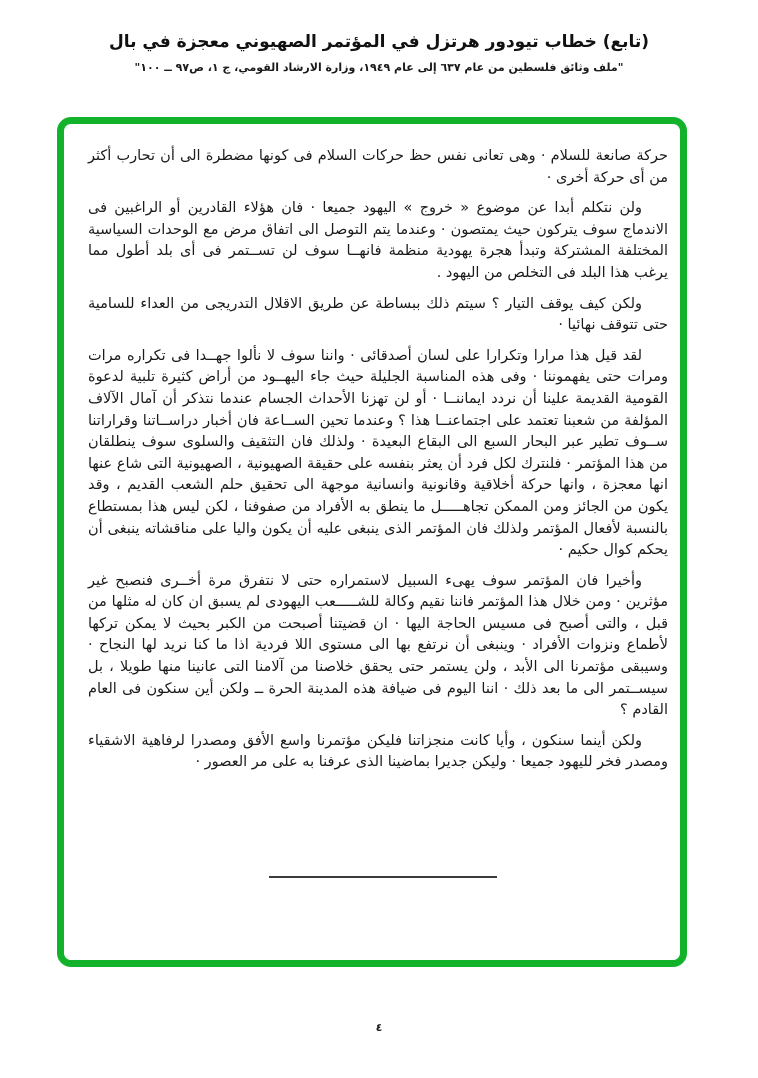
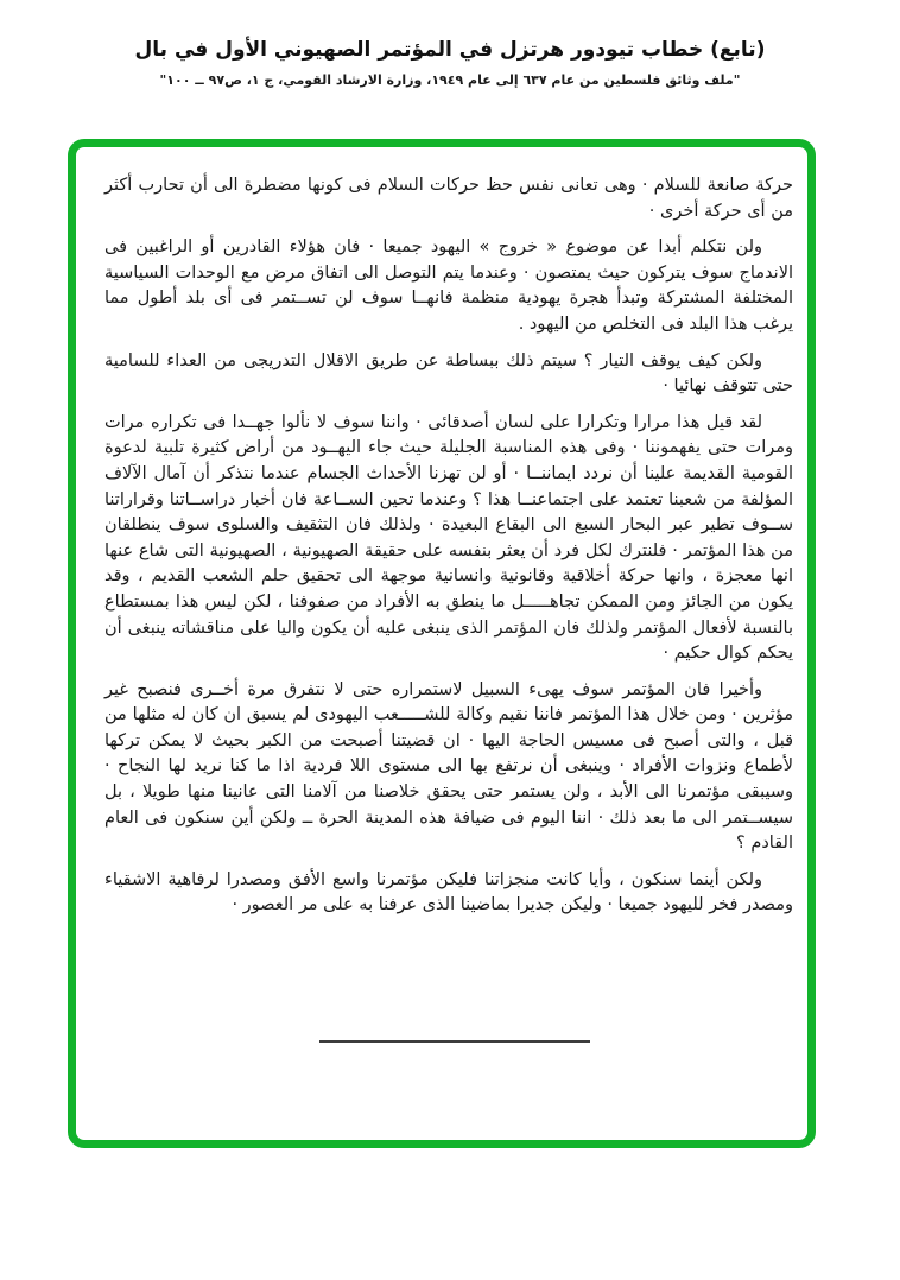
- (تابع) خطاب تيودور هرتزل في المؤتمر الصهيوني معجزة في بال
+ (تابع) خطاب تيودور هرتزل في المؤتمر الصهيوني الأول في بال
  "ملف وثائق فلسطين من عام ٦٣٧ إلى عام ١٩٤٩، وزارة الارشاد القومي، ج ١، ص٩٧ ــ ١٠٠"
  حركة صانعة للسلام · وهى تعانى نفس حظ حركات السلام فى كونها مضطرة الى أن تحارب أكثر من أى حركة أخرى ·
  ولن نتكلم أبدا عن موضوع « خروج » اليهود جميعا · فان هؤلاء القادرين أو الراغبين فى الاندماج سوف يتركون حيث يمتصون · وعندما يتم التوصل الى اتفاق مرض مع الوحدات السياسية المختلفة المشتركة وتبدأ هجرة يهودية منظمة فانهــا سوف لن تســتمر فى أى بلد أطول مما يرغب هذا البلد فى التخلص من اليهود .
  ولكن كيف يوقف التيار ؟ سيتم ذلك ببساطة عن طريق الاقلال التدريجى من العداء للسامية حتى تتوقف نهائيا ·
  لقد قيل هذا مرارا وتكرارا على لسان أصدقائى · واننا سوف لا نألوا جهــدا فى تكراره مرات ومرات حتى يفهموننا · وفى هذه المناسبة الجليلة حيث جاء اليهــود من أراض كثيرة تلبية لدعوة القومية القديمة علينا أن نردد ايماننــا · أو لن تهزنا الأحداث الجسام عندما نتذكر أن آمال الآلاف المؤلفة من شعبنا تعتمد على اجتماعنــا هذا ؟ وعندما تحين الســاعة فان أخبار دراســاتنا وقراراتنا ســوف تطير عبر البحار السبع الى البقاع البعيدة · ولذلك فان التثقيف والسلوى سوف ينطلقان من هذا المؤتمر · فلنترك لكل فرد أن يعثر بنفسه على حقيقة الصهيونية ، الصهيونية التى شاع عنها انها معجزة ، وانها حركة أخلاقية وقانونية وانسانية موجهة الى تحقيق حلم الشعب القديم ، وقد يكون من الجائز ومن الممكن تجاهـــــل ما ينطق به الأفراد من صفوفنا ، لكن ليس هذا بمستطاع بالنسبة لأفعال المؤتمر ولذلك فان المؤتمر الذى ينبغى عليه أن يكون واليا على مناقشاته ينبغى أن يحكم كوال حكيم ·
  وأخيرا فان المؤتمر سوف يهىء السبيل لاستمراره حتى لا نتفرق مرة أخــرى فنصبح غير مؤثرين · ومن خلال هذا المؤتمر فاننا نقيم وكالة للشـــــعب اليهودى لم يسبق ان كان له مثلها من قبل ، والتى أصبح فى مسيس الحاجة اليها · ان قضيتنا أصبحت من الكبر بحيث لا يمكن تركها لأطماع ونزوات الأفراد · وينبغى أن نرتفع بها الى مستوى اللا فردية اذا ما كنا نريد لها النجاح · وسيبقى مؤتمرنا الى الأبد ، ولن يستمر حتى يحقق خلاصنا من آلامنا التى عانينا منها طويلا ، بل سيســتمر الى ما بعد ذلك · اننا اليوم فى ضيافة هذه المدينة الحرة ــ ولكن أين سنكون فى العام القادم ؟
  ولكن أينما سنكون ، وأيا كانت منجزاتنا فليكن مؤتمرنا واسع الأفق ومصدرا لرفاهية الاشقياء ومصدر فخر لليهود جميعا · وليكن جديرا بماضينا الذى عرفنا به على مر العصور ·
- ٤
